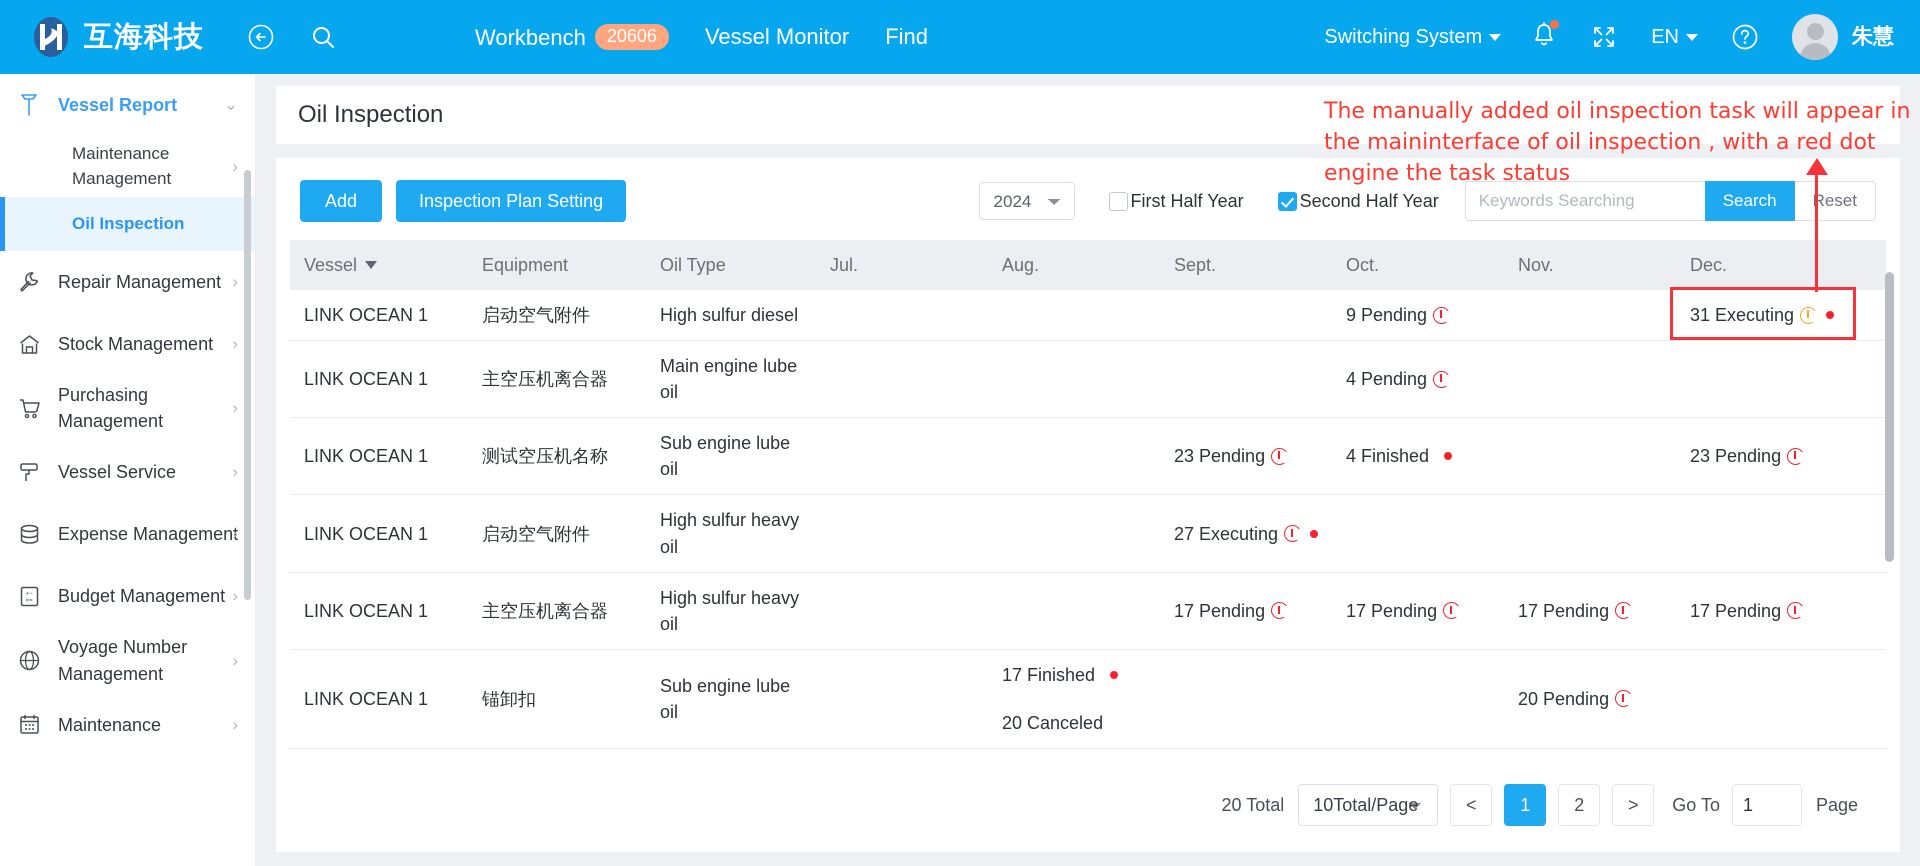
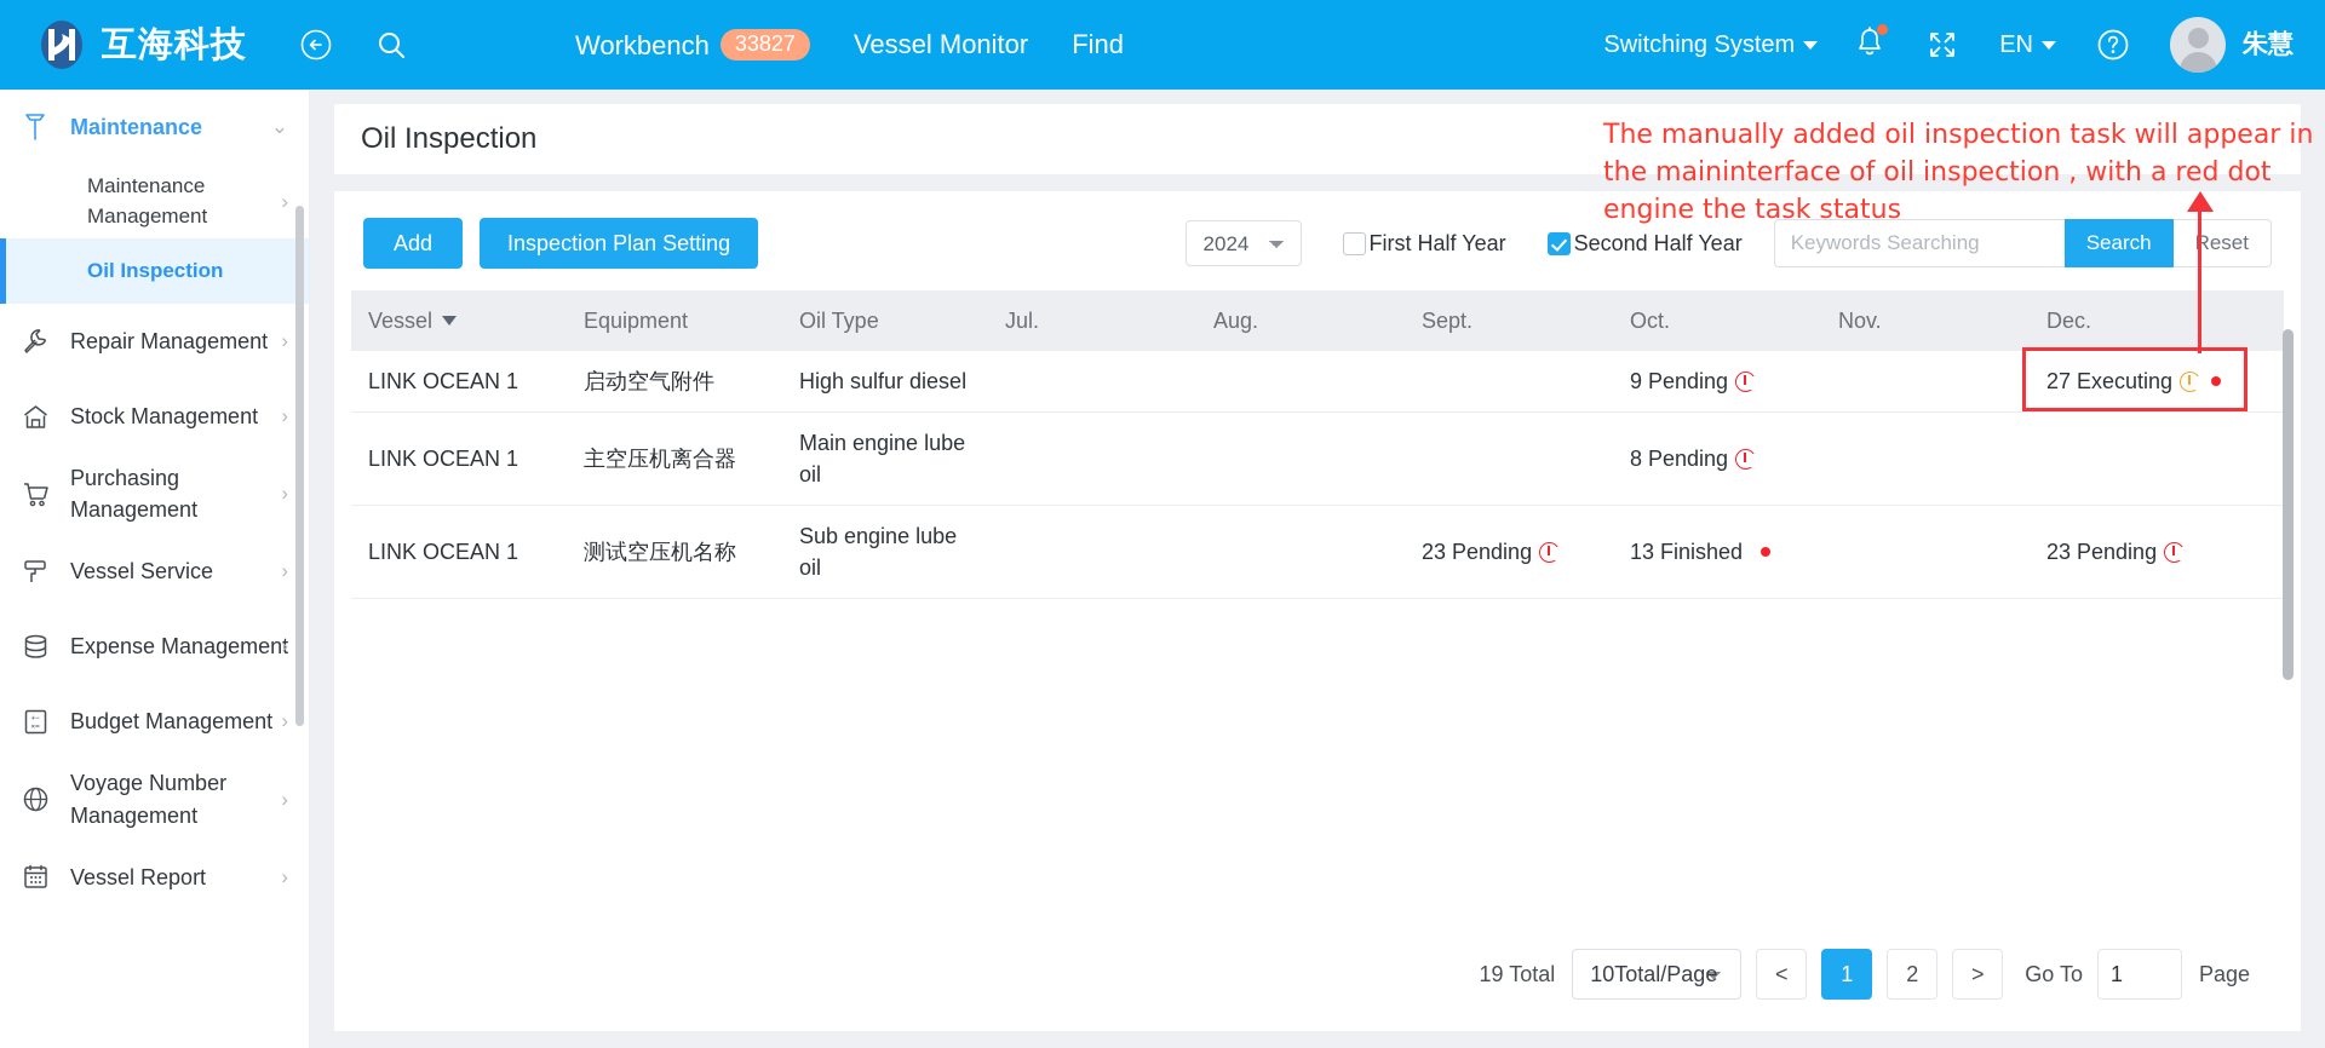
  互海科技
- Workbench 20606
+ Workbench 33827
  Vessel Monitor
  Find
  Switching System
  EN
  朱慧
- Vessel Report
+ Maintenance
  ⌄
  Maintenance Management
  ›
  Oil Inspection
  Repair Management
  ›
  Stock Management
  ›
  Purchasing Management
  ›
  Vessel Service
  ›
  Expense Management
  ›
  Budget Management
  ›
  Voyage Number Management
  ›
- Maintenance
+ Vessel Report
  ›
  Oil Inspection
  Add
  Inspection Plan Setting
  2024
  First Half Year
  Second Half Year
  Keywords Searching
  Search
  Reset
  Vessel	Equipment	Oil Type	Jul.	Aug.	Sept.	Oct.	Nov.	Dec.
- LINK OCEAN 1	启动空气附件	High sulfur diesel				9 Pending		31 Executing
+ LINK OCEAN 1	启动空气附件	High sulfur diesel				9 Pending		27 Executing
- LINK OCEAN 1	主空压机离合器	Main engine lube oil				4 Pending
+ LINK OCEAN 1	主空压机离合器	Main engine lube oil				8 Pending
- LINK OCEAN 1	测试空压机名称	Sub engine lube oil			23 Pending	4 Finished		23 Pending
+ LINK OCEAN 1	测试空压机名称	Sub engine lube oil			23 Pending	13 Finished		23 Pending
- LINK OCEAN 1	启动空气附件	High sulfur heavy oil			27 Executing
- LINK OCEAN 1	主空压机离合器	High sulfur heavy oil			17 Pending	17 Pending	17 Pending	17 Pending
- LINK OCEAN 1	锚卸扣	Sub engine lube oil		17 Finished20 Canceled			20 Pending
- 20 Total
+ 19 Total
  10Total/Page
  <
  1
  2
  >
  Go To
  1
  Page
  The manually added oil inspection task will appear in the maininterface of oil inspection , with a red dot engine the task status
